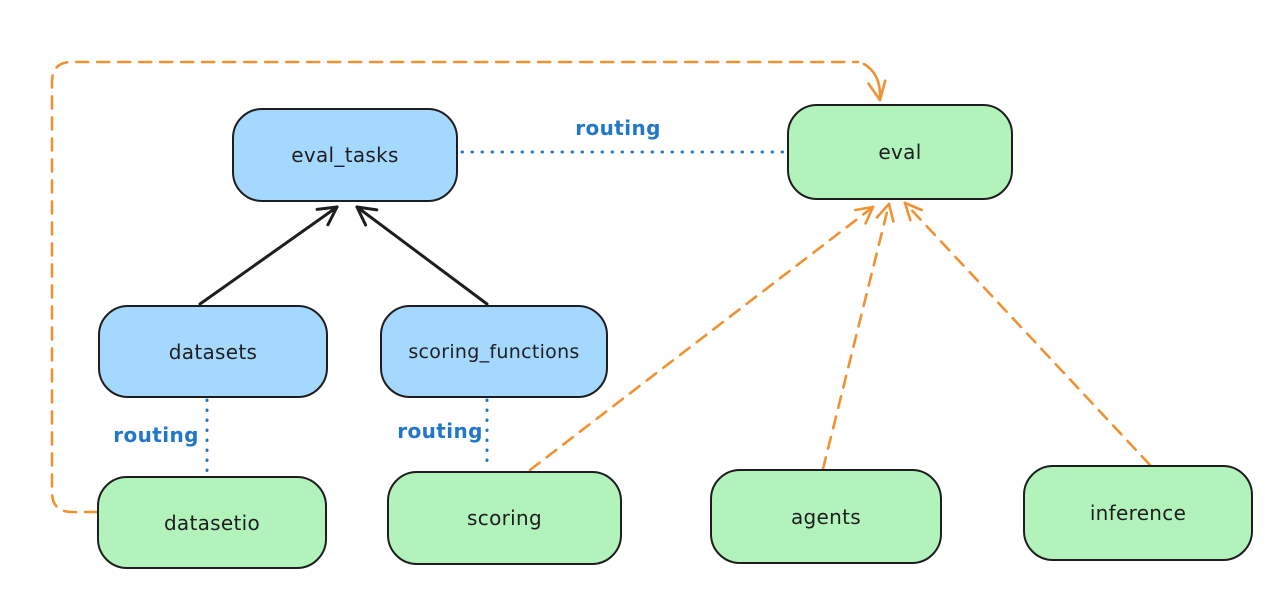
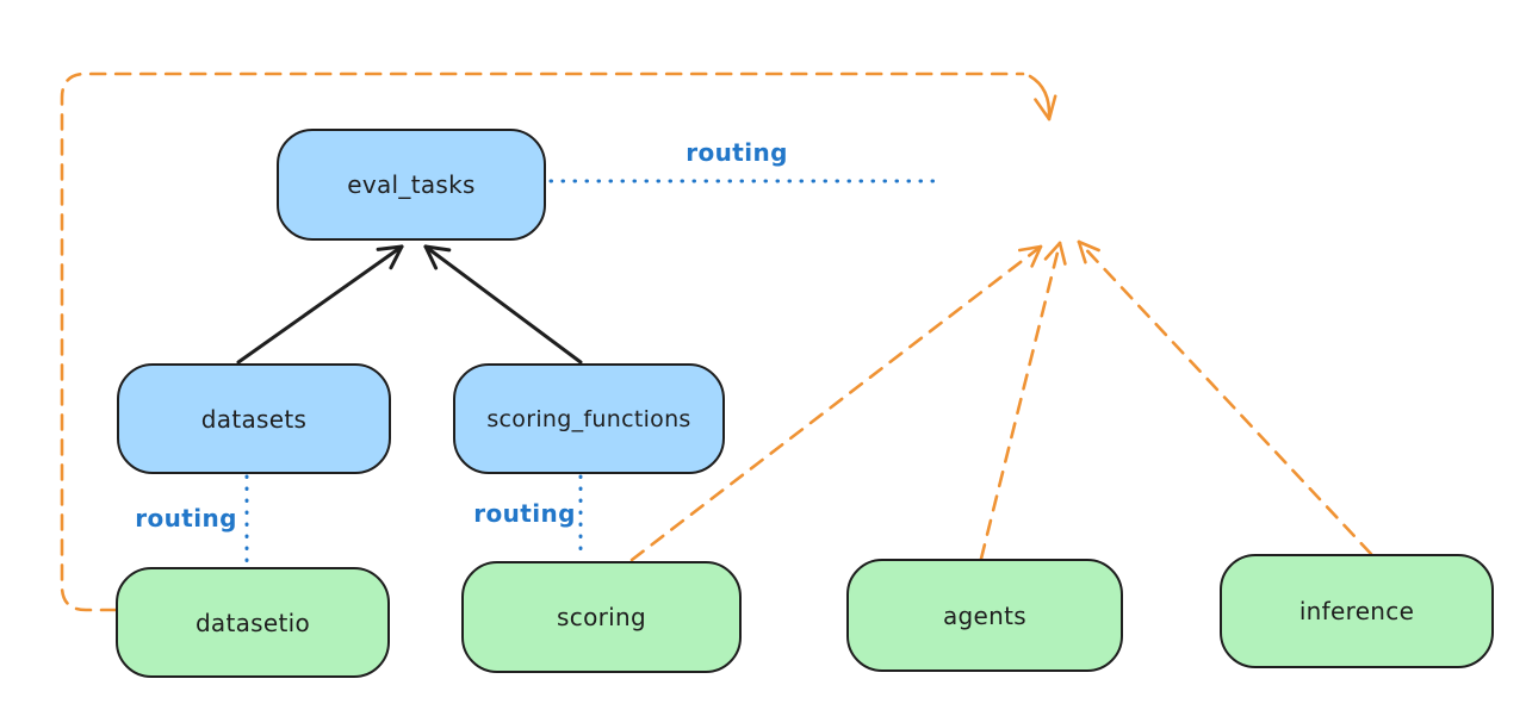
  eval_tasks
- eval
  datasets
  scoring_functions
  datasetio
  scoring
  agents
  inference
  routing
  routing
  routing
